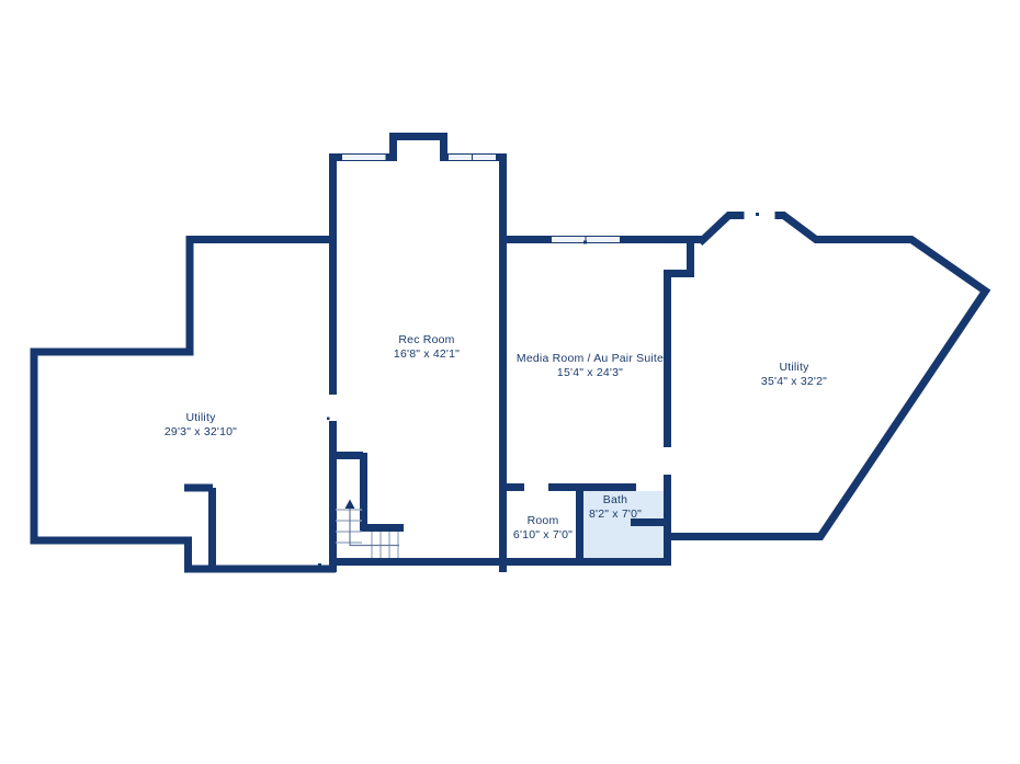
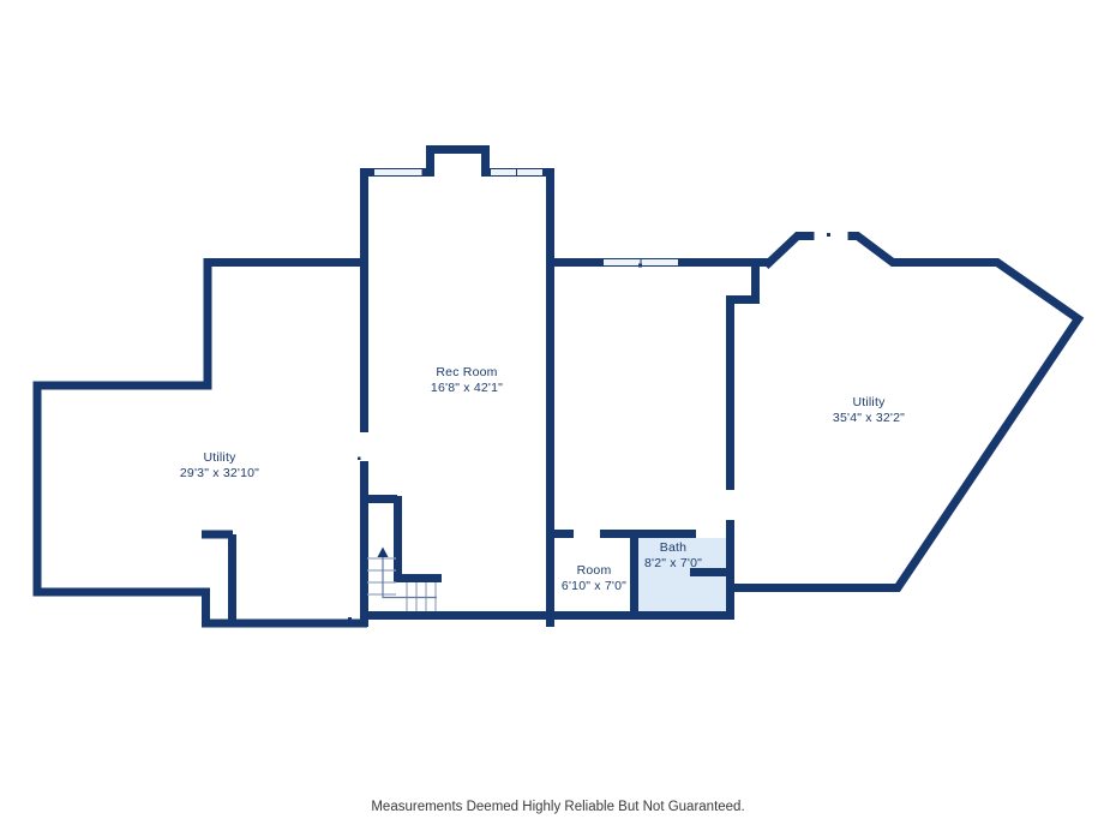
  Rec Room
  16'8" x 42'1"
- Media Room / Au Pair Suite
- 15'4" x 24'3"
  Utility
  35'4" x 32'2"
  Utility
  29'3" x 32'10"
  Bath
  8'2" x 7'0"
  Room
  6'10" x 7'0"
+ Measurements Deemed Highly Reliable But Not Guaranteed.
